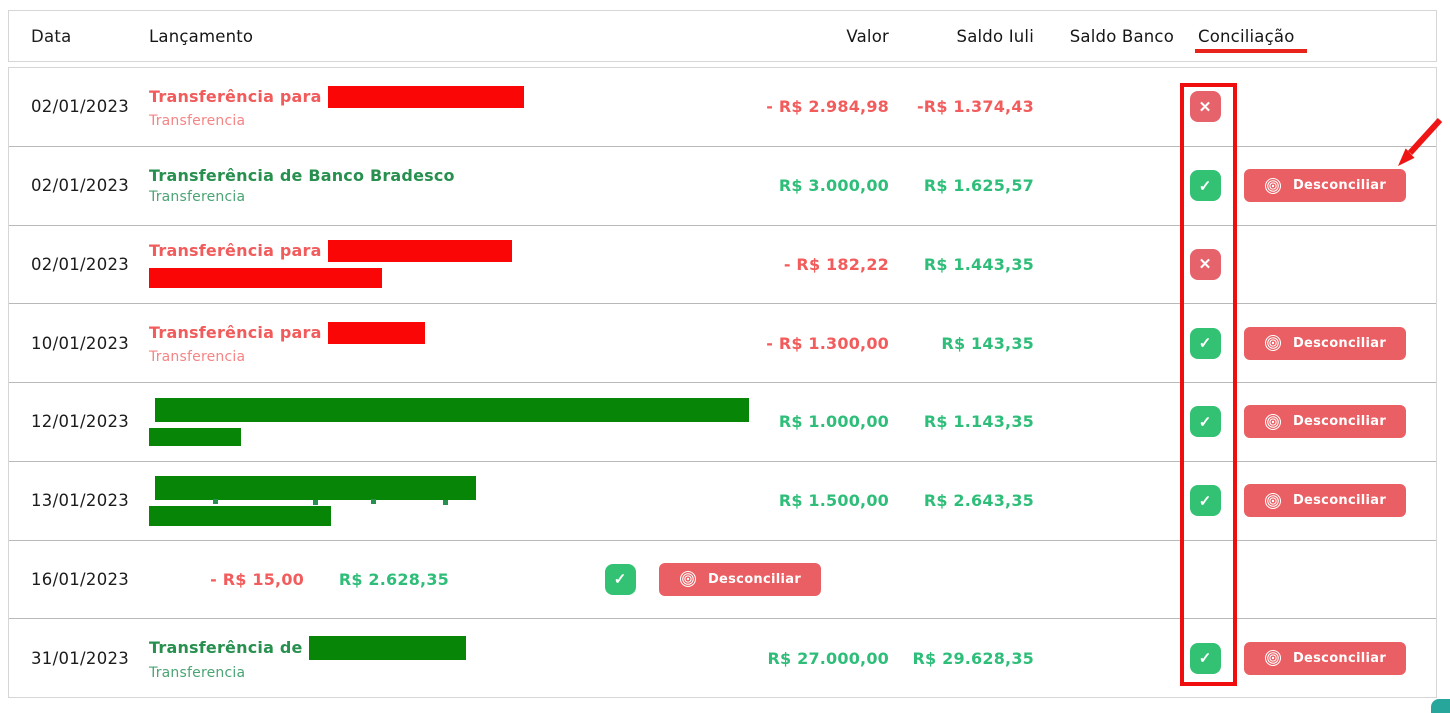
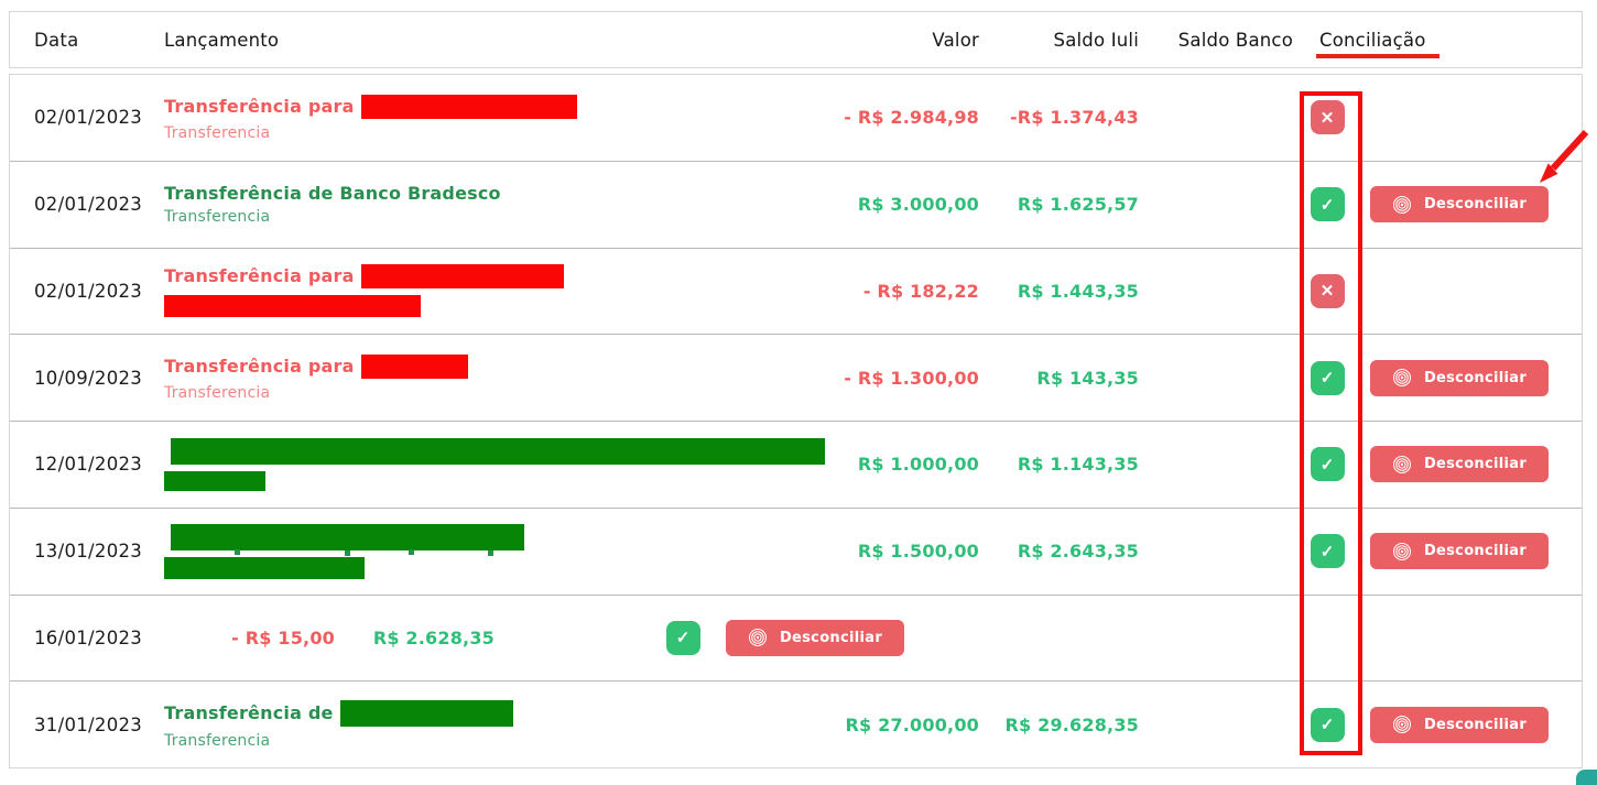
  Data
  Lançamento
  Valor
  Saldo Iuli
  Saldo Banco
  Conciliação
  02/01/2023
  Transferência para
  Transferencia
  - R$ 2.984,98
  -R$ 1.374,43
  ✕
  02/01/2023
  Transferência de Banco Bradesco
  Transferencia
  R$ 3.000,00
  R$ 1.625,57
  ✓
  Desconciliar
  02/01/2023
  Transferência para
  - R$ 182,22
  R$ 1.443,35
  ✕
- 10/01/2023
+ 10/09/2023
  Transferência para
  Transferencia
  - R$ 1.300,00
  R$ 143,35
  ✓
  Desconciliar
  12/01/2023
  R$ 1.000,00
  R$ 1.143,35
  ✓
  Desconciliar
  13/01/2023
  R$ 1.500,00
  R$ 2.643,35
  ✓
  Desconciliar
  16/01/2023
  - R$ 15,00
  R$ 2.628,35
  ✓
  Desconciliar
  31/01/2023
  Transferência de
  Transferencia
  R$ 27.000,00
  R$ 29.628,35
  ✓
  Desconciliar
